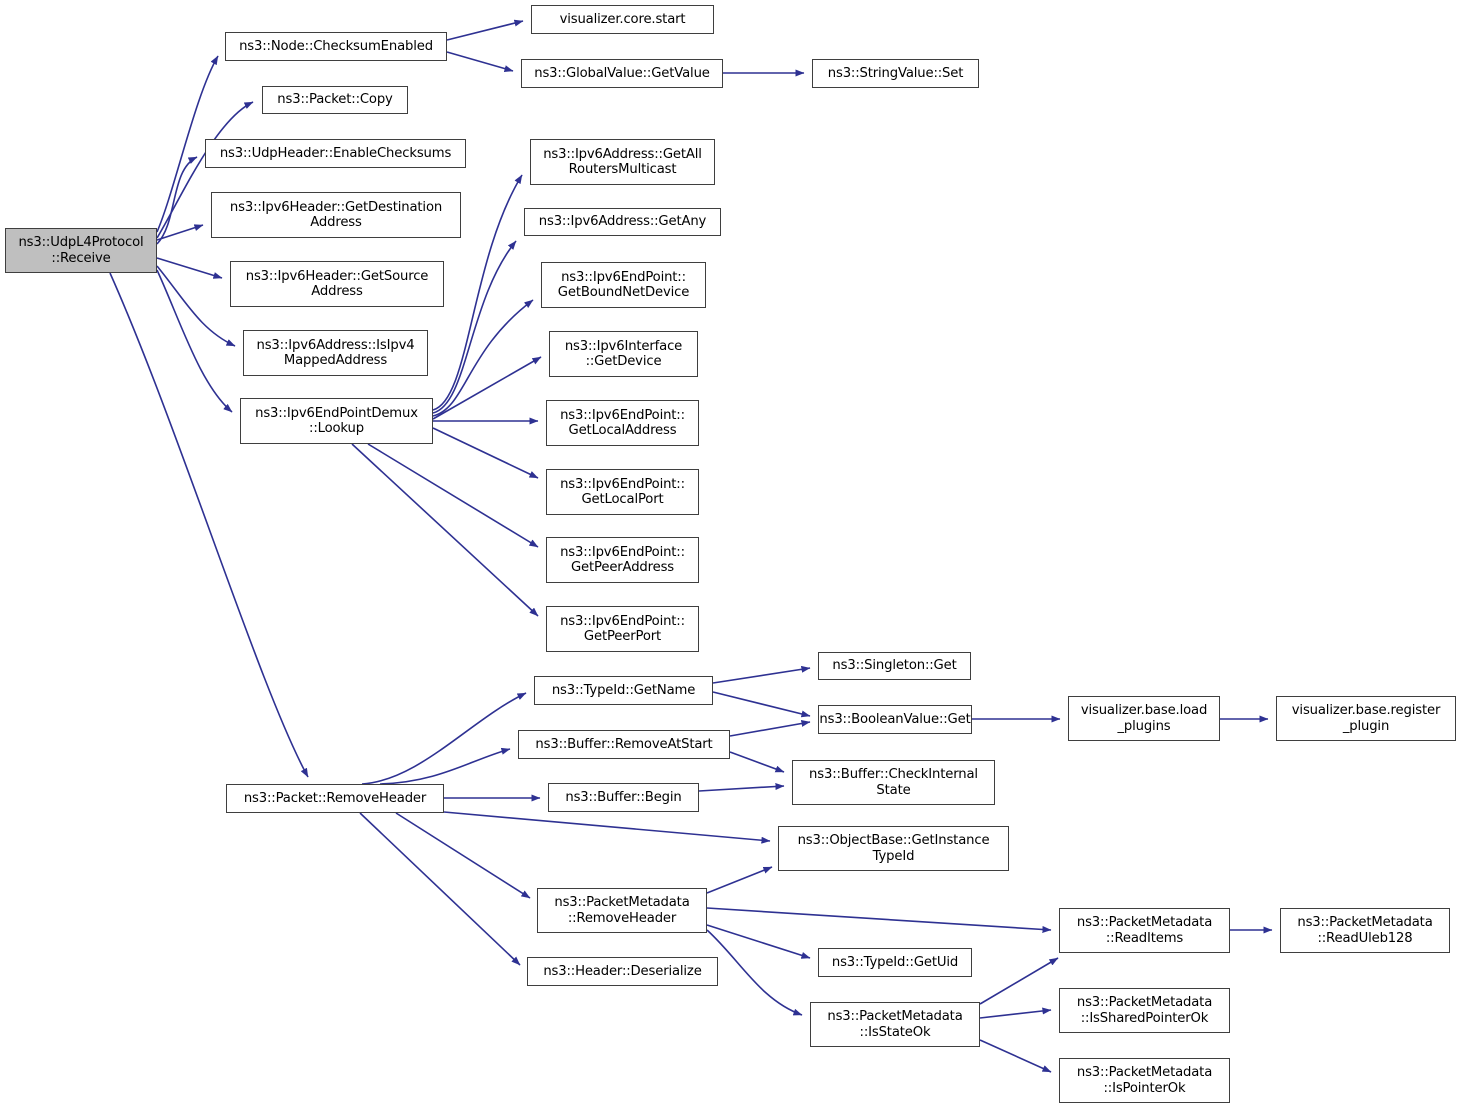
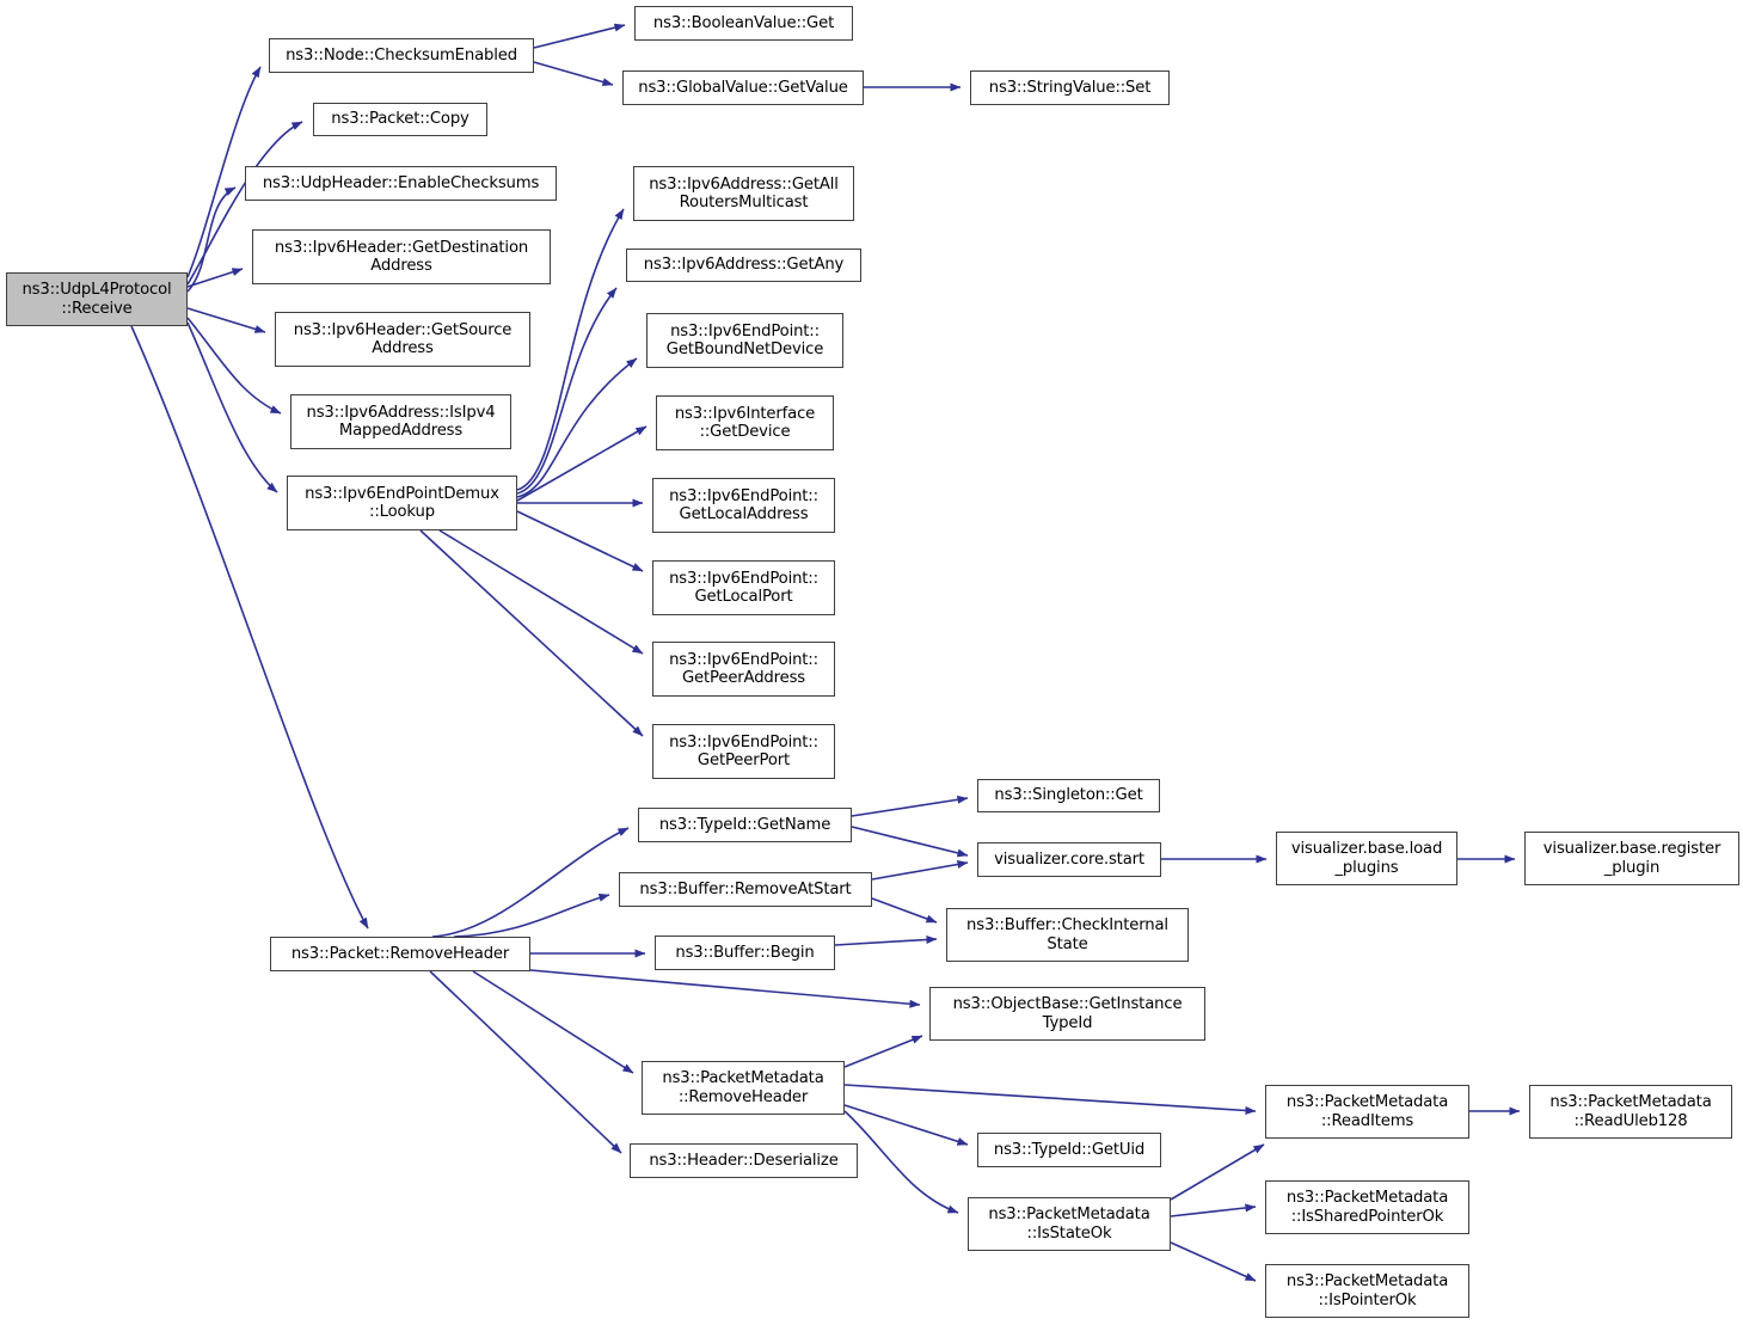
  ns3::UdpL4Protocol
  ::Receive
  ns3::Node::ChecksumEnabled
- visualizer.core.start
+ ns3::BooleanValue::Get
  ns3::GlobalValue::GetValue
  ns3::StringValue::Set
  ns3::Packet::Copy
  ns3::UdpHeader::EnableChecksums
  ns3::Ipv6Header::GetDestination
  Address
  ns3::Ipv6Header::GetSource
  Address
  ns3::Ipv6Address::IsIpv4
  MappedAddress
  ns3::Ipv6EndPointDemux
  ::Lookup
  ns3::Ipv6Address::GetAll
  RoutersMulticast
  ns3::Ipv6Address::GetAny
  ns3::Ipv6EndPoint::
  GetBoundNetDevice
  ns3::Ipv6Interface
  ::GetDevice
  ns3::Ipv6EndPoint::
  GetLocalAddress
  ns3::Ipv6EndPoint::
  GetLocalPort
  ns3::Ipv6EndPoint::
  GetPeerAddress
  ns3::Ipv6EndPoint::
  GetPeerPort
  ns3::Packet::RemoveHeader
  ns3::TypeId::GetName
  ns3::Buffer::RemoveAtStart
  ns3::Buffer::Begin
  ns3::Singleton::Get
- ns3::BooleanValue::Get
+ visualizer.core.start
  visualizer.base.load
  _plugins
  visualizer.base.register
  _plugin
  ns3::Buffer::CheckInternal
  State
  ns3::ObjectBase::GetInstance
  TypeId
  ns3::PacketMetadata
  ::RemoveHeader
  ns3::Header::Deserialize
  ns3::TypeId::GetUid
  ns3::PacketMetadata
  ::IsStateOk
  ns3::PacketMetadata
  ::ReadItems
  ns3::PacketMetadata
  ::ReadUleb128
  ns3::PacketMetadata
  ::IsSharedPointerOk
  ns3::PacketMetadata
  ::IsPointerOk
